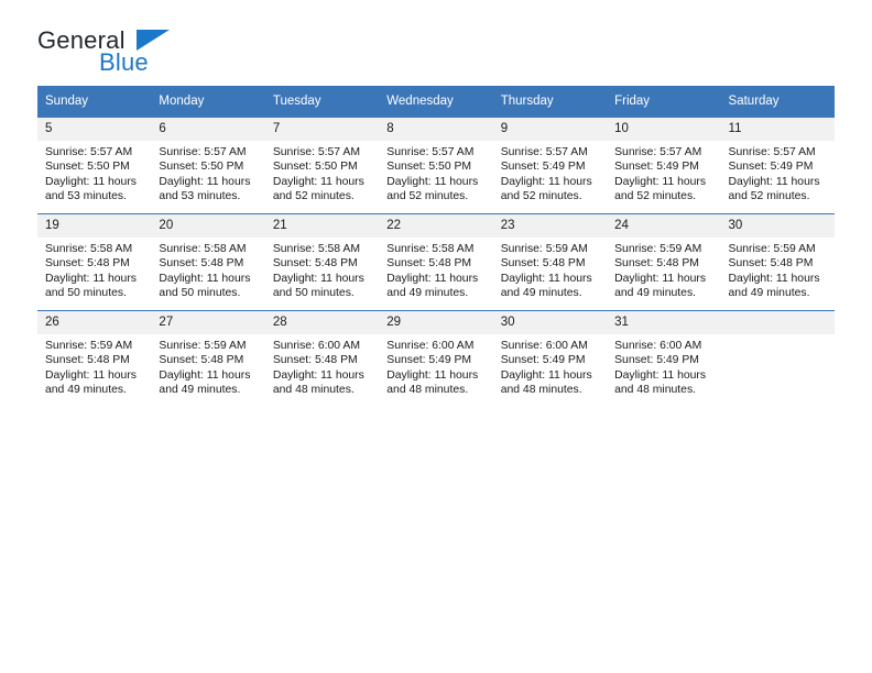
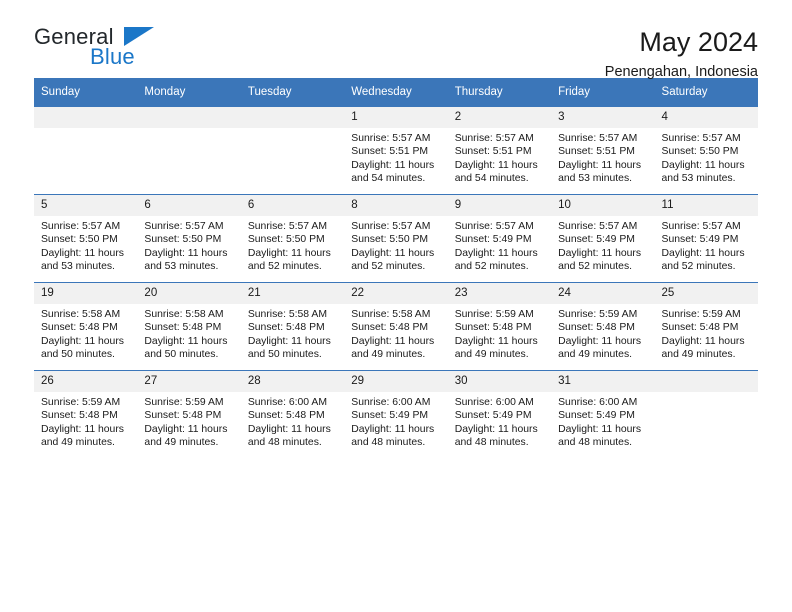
  General
  Blue
+ May 2024
+ Penengahan, Indonesia
  Sunday	Monday	Tuesday	Wednesday	Thursday	Friday	Saturday
+ 			1Sunrise: 5:57 AMSunset: 5:51 PMDaylight: 11 hoursand 54 minutes.	2Sunrise: 5:57 AMSunset: 5:51 PMDaylight: 11 hoursand 54 minutes.	3Sunrise: 5:57 AMSunset: 5:51 PMDaylight: 11 hoursand 53 minutes.	4Sunrise: 5:57 AMSunset: 5:50 PMDaylight: 11 hoursand 53 minutes.
- 5Sunrise: 5:57 AMSunset: 5:50 PMDaylight: 11 hoursand 53 minutes.	6Sunrise: 5:57 AMSunset: 5:50 PMDaylight: 11 hoursand 53 minutes.	7Sunrise: 5:57 AMSunset: 5:50 PMDaylight: 11 hoursand 52 minutes.	8Sunrise: 5:57 AMSunset: 5:50 PMDaylight: 11 hoursand 52 minutes.	9Sunrise: 5:57 AMSunset: 5:49 PMDaylight: 11 hoursand 52 minutes.	10Sunrise: 5:57 AMSunset: 5:49 PMDaylight: 11 hoursand 52 minutes.	11Sunrise: 5:57 AMSunset: 5:49 PMDaylight: 11 hoursand 52 minutes.
+ 5Sunrise: 5:57 AMSunset: 5:50 PMDaylight: 11 hoursand 53 minutes.	6Sunrise: 5:57 AMSunset: 5:50 PMDaylight: 11 hoursand 53 minutes.	6Sunrise: 5:57 AMSunset: 5:50 PMDaylight: 11 hoursand 52 minutes.	8Sunrise: 5:57 AMSunset: 5:50 PMDaylight: 11 hoursand 52 minutes.	9Sunrise: 5:57 AMSunset: 5:49 PMDaylight: 11 hoursand 52 minutes.	10Sunrise: 5:57 AMSunset: 5:49 PMDaylight: 11 hoursand 52 minutes.	11Sunrise: 5:57 AMSunset: 5:49 PMDaylight: 11 hoursand 52 minutes.
- 19Sunrise: 5:58 AMSunset: 5:48 PMDaylight: 11 hoursand 50 minutes.	20Sunrise: 5:58 AMSunset: 5:48 PMDaylight: 11 hoursand 50 minutes.	21Sunrise: 5:58 AMSunset: 5:48 PMDaylight: 11 hoursand 50 minutes.	22Sunrise: 5:58 AMSunset: 5:48 PMDaylight: 11 hoursand 49 minutes.	23Sunrise: 5:59 AMSunset: 5:48 PMDaylight: 11 hoursand 49 minutes.	24Sunrise: 5:59 AMSunset: 5:48 PMDaylight: 11 hoursand 49 minutes.	30Sunrise: 5:59 AMSunset: 5:48 PMDaylight: 11 hoursand 49 minutes.
+ 19Sunrise: 5:58 AMSunset: 5:48 PMDaylight: 11 hoursand 50 minutes.	20Sunrise: 5:58 AMSunset: 5:48 PMDaylight: 11 hoursand 50 minutes.	21Sunrise: 5:58 AMSunset: 5:48 PMDaylight: 11 hoursand 50 minutes.	22Sunrise: 5:58 AMSunset: 5:48 PMDaylight: 11 hoursand 49 minutes.	23Sunrise: 5:59 AMSunset: 5:48 PMDaylight: 11 hoursand 49 minutes.	24Sunrise: 5:59 AMSunset: 5:48 PMDaylight: 11 hoursand 49 minutes.	25Sunrise: 5:59 AMSunset: 5:48 PMDaylight: 11 hoursand 49 minutes.
  26Sunrise: 5:59 AMSunset: 5:48 PMDaylight: 11 hoursand 49 minutes.	27Sunrise: 5:59 AMSunset: 5:48 PMDaylight: 11 hoursand 49 minutes.	28Sunrise: 6:00 AMSunset: 5:48 PMDaylight: 11 hoursand 48 minutes.	29Sunrise: 6:00 AMSunset: 5:49 PMDaylight: 11 hoursand 48 minutes.	30Sunrise: 6:00 AMSunset: 5:49 PMDaylight: 11 hoursand 48 minutes.	31Sunrise: 6:00 AMSunset: 5:49 PMDaylight: 11 hoursand 48 minutes.
